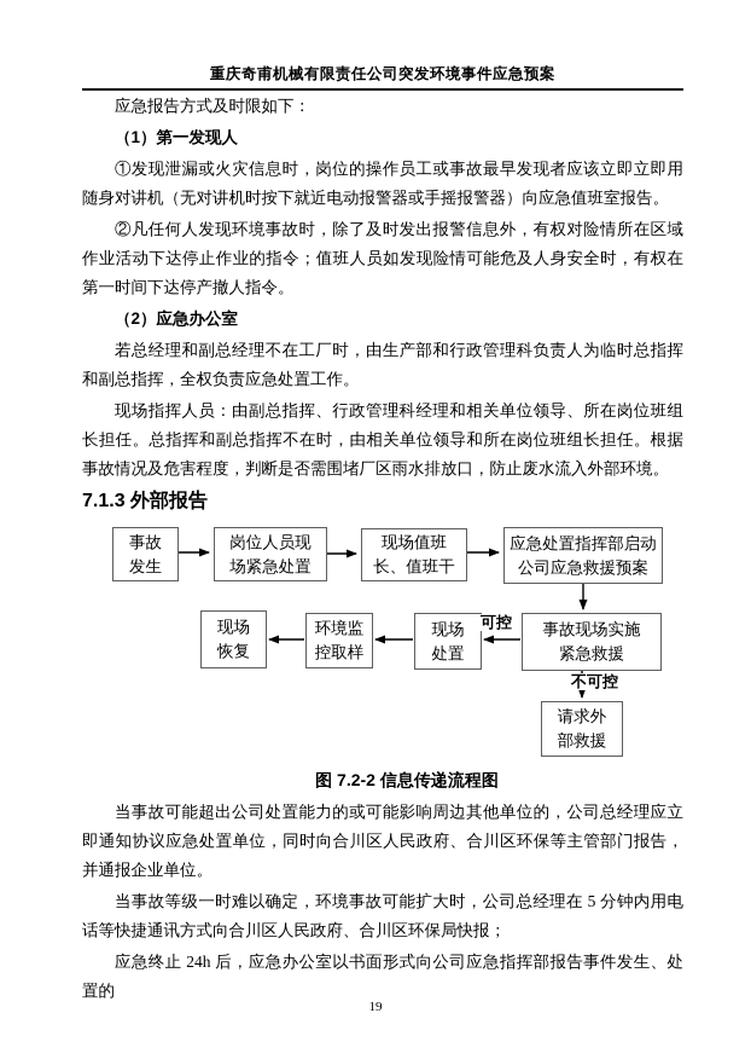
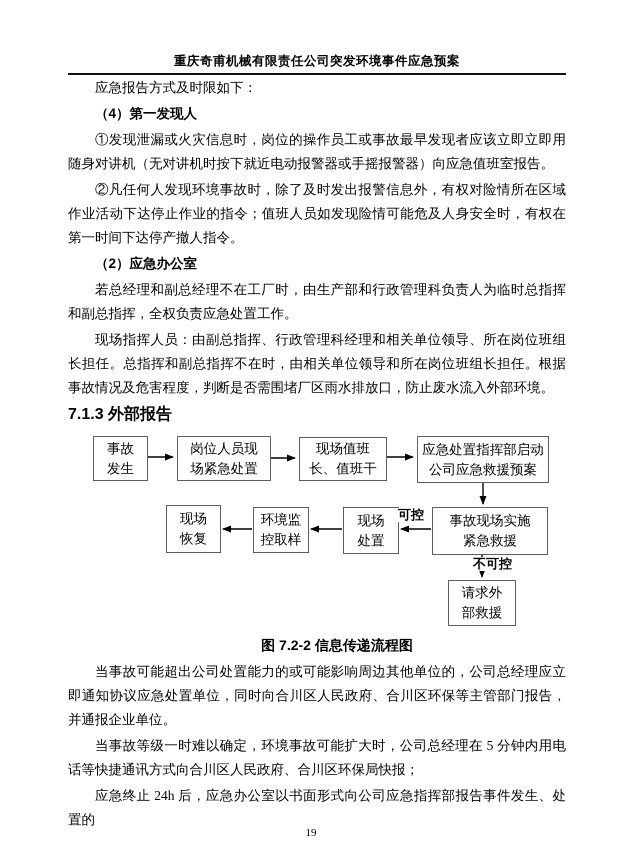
  重庆奇甫机械有限责任公司突发环境事件应急预案
  应急报告方式及时限如下：
- （1）第一发现人
+ （4）第一发现人
  ①发现泄漏或火灾信息时，岗位的操作员工或事故最早发现者应该立即立即用随身对讲机（无对讲机时按下就近电动报警器或手摇报警器）向应急值班室报告。
  ②凡任何人发现环境事故时，除了及时发出报警信息外，有权对险情所在区域作业活动下达停止作业的指令；值班人员如发现险情可能危及人身安全时，有权在第一时间下达停产撤人指令。
  （2）应急办公室
  若总经理和副总经理不在工厂时，由生产部和行政管理科负责人为临时总指挥和副总指挥，全权负责应急处置工作。
  现场指挥人员：由副总指挥、行政管理科经理和相关单位领导、所在岗位班组长担任。总指挥和副总指挥不在时，由相关单位领导和所在岗位班组长担任。根据事故情况及危害程度，判断是否需围堵厂区雨水排放口，防止废水流入外部环境。
  7.1.3 外部报告
  事故
  发生
  岗位人员现
  场紧急处置
  现场值班
  长、值班干
  应急处置指挥部启动
  公司应急救援预案
  现场
  恢复
  环境监
  控取样
  现场
  处置
  事故现场实施
  紧急救援
  请求外
  部救援
  可控
  不可控
  图 7.2-2 信息传递流程图
  当事故可能超出公司处置能力的或可能影响周边其他单位的，公司总经理应立即通知协议应急处置单位，同时向合川区人民政府、合川区环保等主管部门报告，并通报企业单位。
  当事故等级一时难以确定，环境事故可能扩大时，公司总经理在 5 分钟内用电话等快捷通讯方式向合川区人民政府、合川区环保局快报；
  应急终止 24h 后，应急办公室以书面形式向公司应急指挥部报告事件发生、处置的
  19
